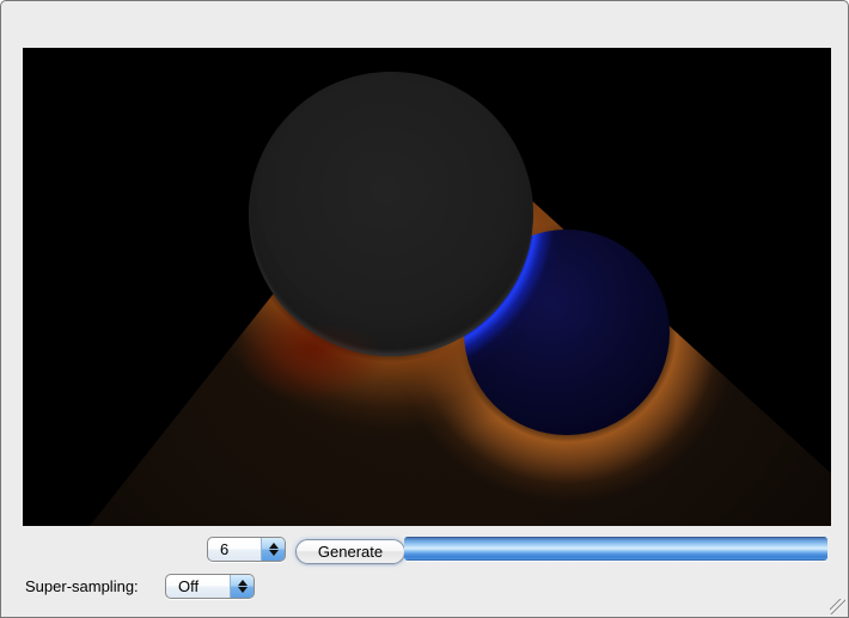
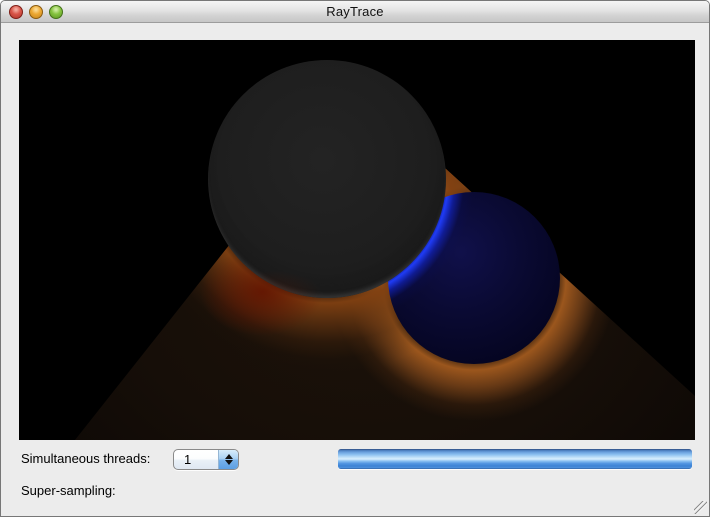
+ RayTrace
+ Simultaneous threads:
- 6
+ 1
- Generate
  Super-sampling:
- Off
